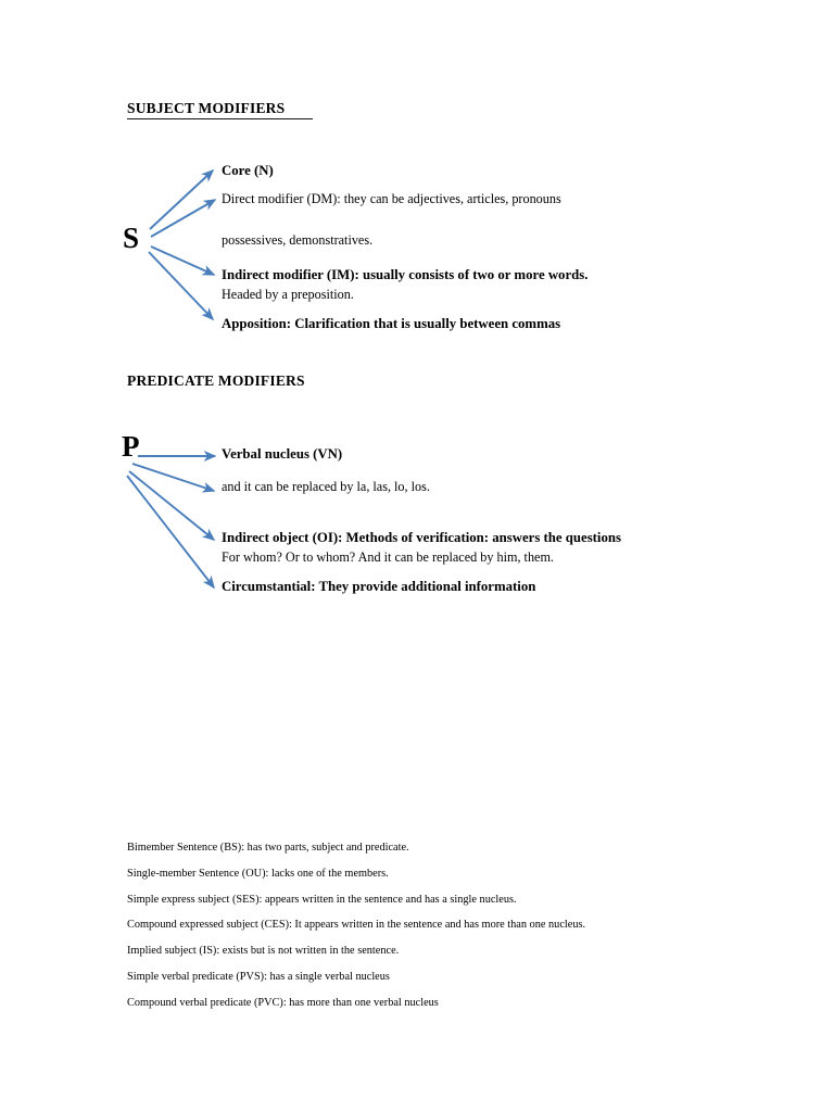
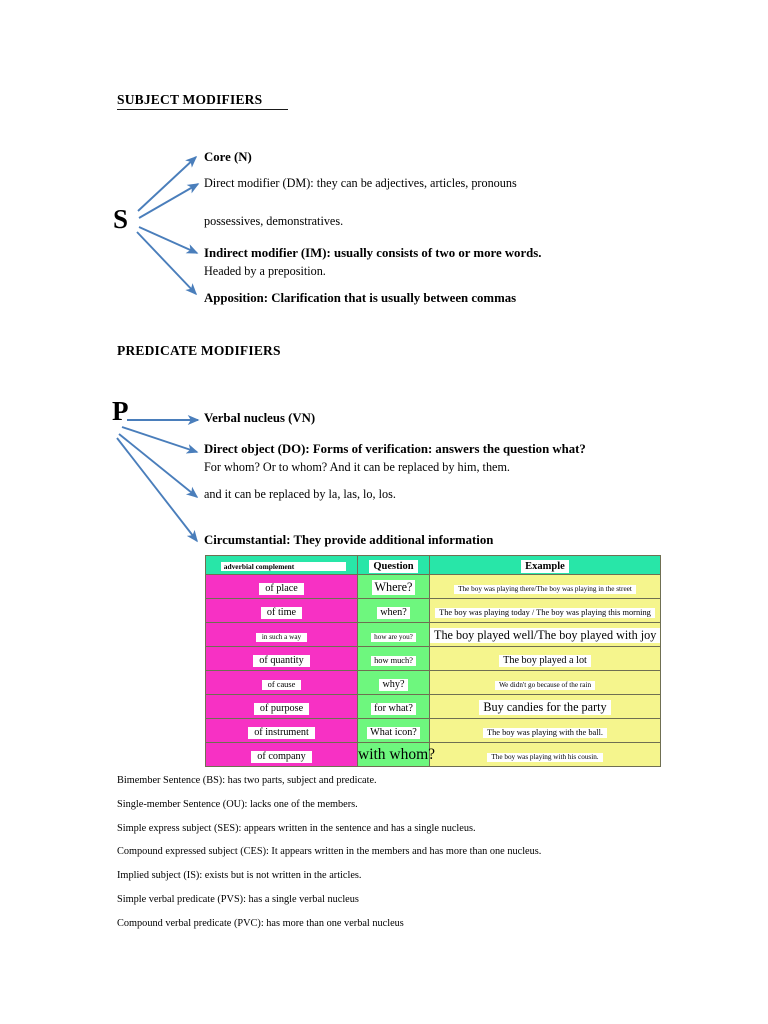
  SUBJECT MODIFIERS
  S
  Core (N)
  Direct modifier (DM): they can be adjectives, articles, pronouns
  possessives, demonstratives.
  Indirect modifier (IM): usually consists of two or more words.
  Headed by a preposition.
  Apposition: Clarification that is usually between commas
  PREDICATE MODIFIERS
  P
  Verbal nucleus (VN)
+ Direct object (DO): Forms of verification: answers the question what?
- and it can be replaced by la, las, lo, los.
+ For whom? Or to whom? And it can be replaced by him, them.
- Indirect object (OI): Methods of verification: answers the questions
- For whom? Or to whom? And it can be replaced by him, them.
+ and it can be replaced by la, las, lo, los.
  Circumstantial: They provide additional information
+ adverbial complement	Question	Example
+ of place	Where?	The boy was playing there/The boy was playing in the street
+ of time	when?	The boy was playing today / The boy was playing this morning
+ in such a way	how are you?	The boy played well/The boy played with joy
+ of quantity	how much?	The boy played a lot
+ of cause	why?	We didn't go because of the rain
+ of purpose	for what?	Buy candies for the party
+ of instrument	What icon?	The boy was playing with the ball.
+ of company	with whom?	The boy was playing with his cousin.
  Bimember Sentence (BS): has two parts, subject and predicate.
  Single-member Sentence (OU): lacks one of the members.
  Simple express subject (SES): appears written in the sentence and has a single nucleus.
- Compound expressed subject (CES): It appears written in the sentence and has more than one nucleus.
+ Compound expressed subject (CES): It appears written in the members and has more than one nucleus.
- Implied subject (IS): exists but is not written in the sentence.
+ Implied subject (IS): exists but is not written in the articles.
  Simple verbal predicate (PVS): has a single verbal nucleus
  Compound verbal predicate (PVC): has more than one verbal nucleus
